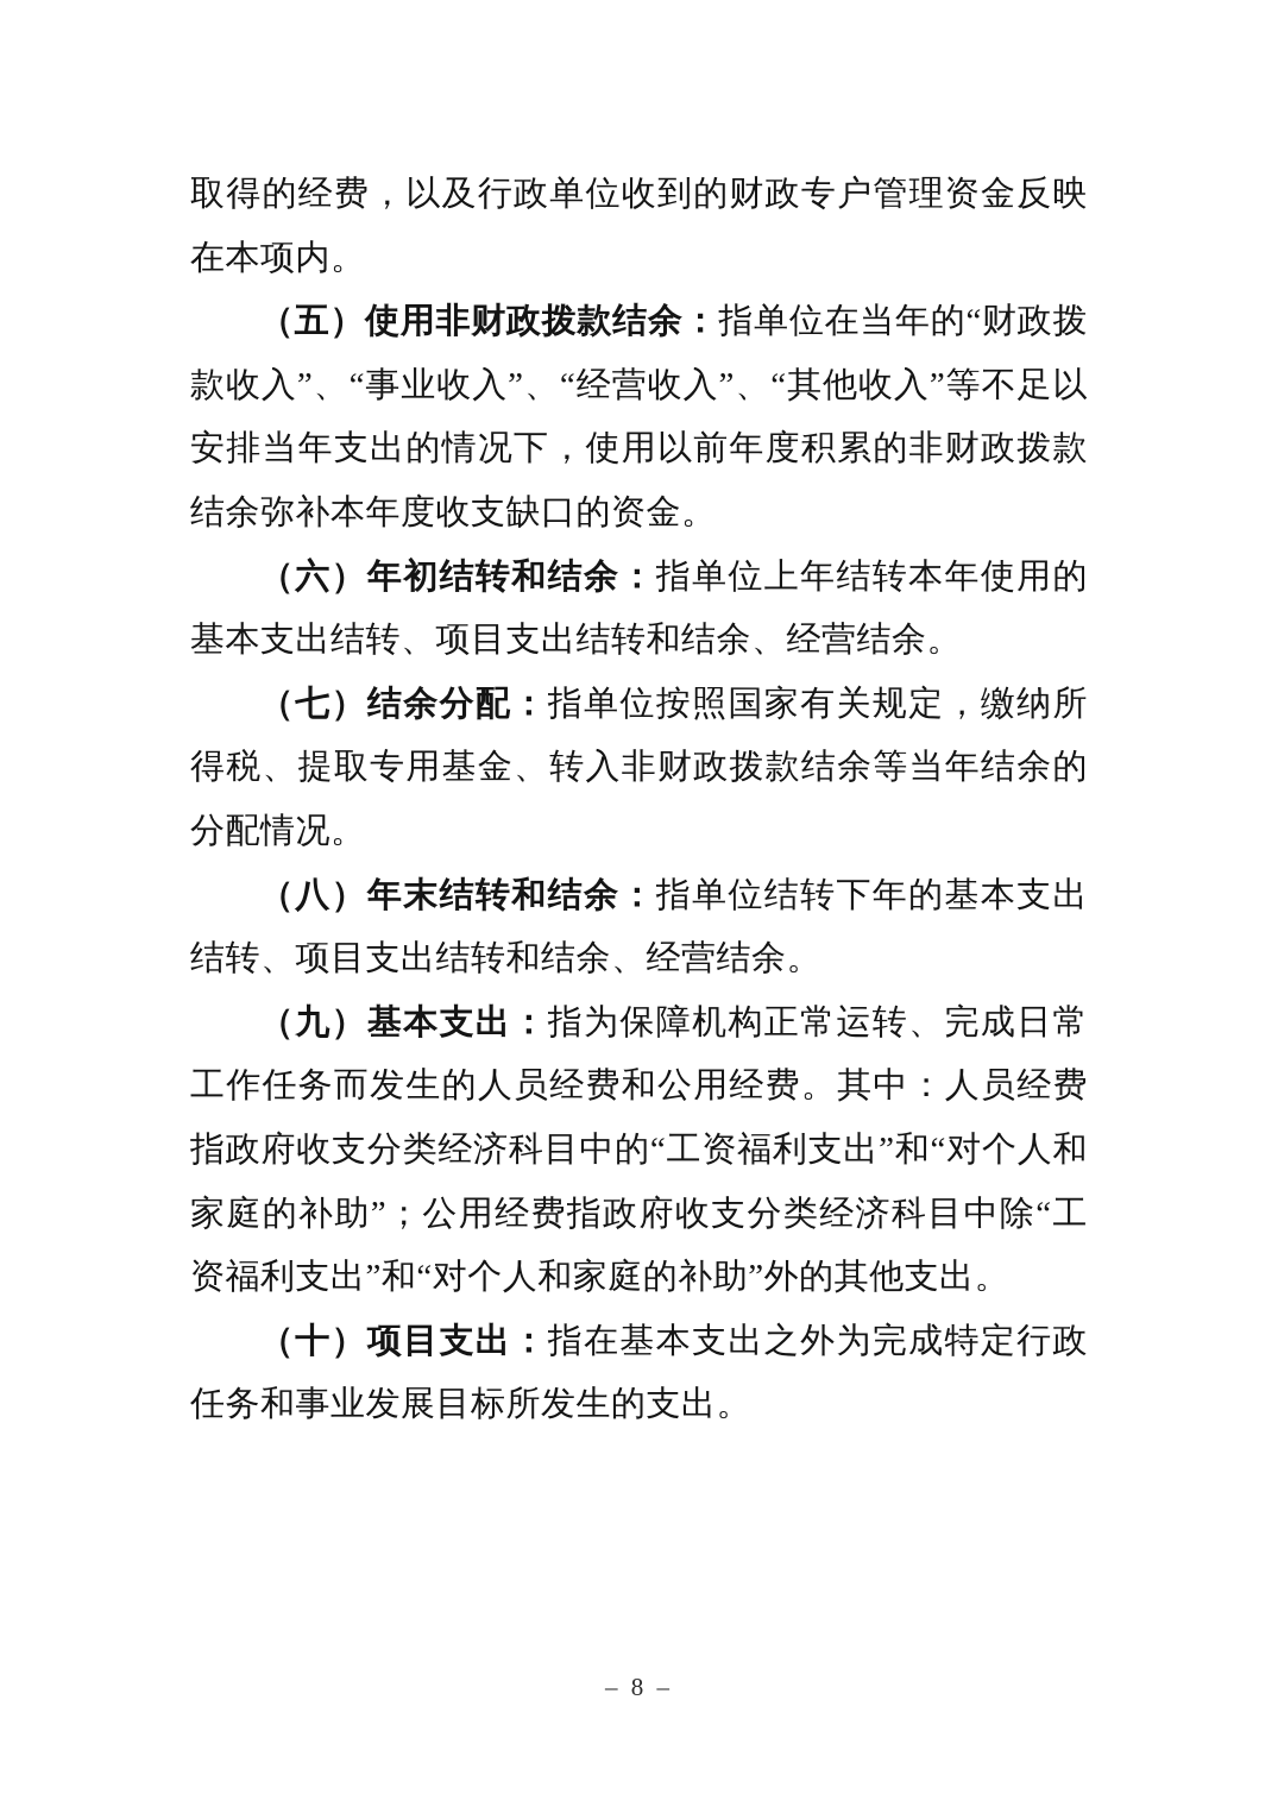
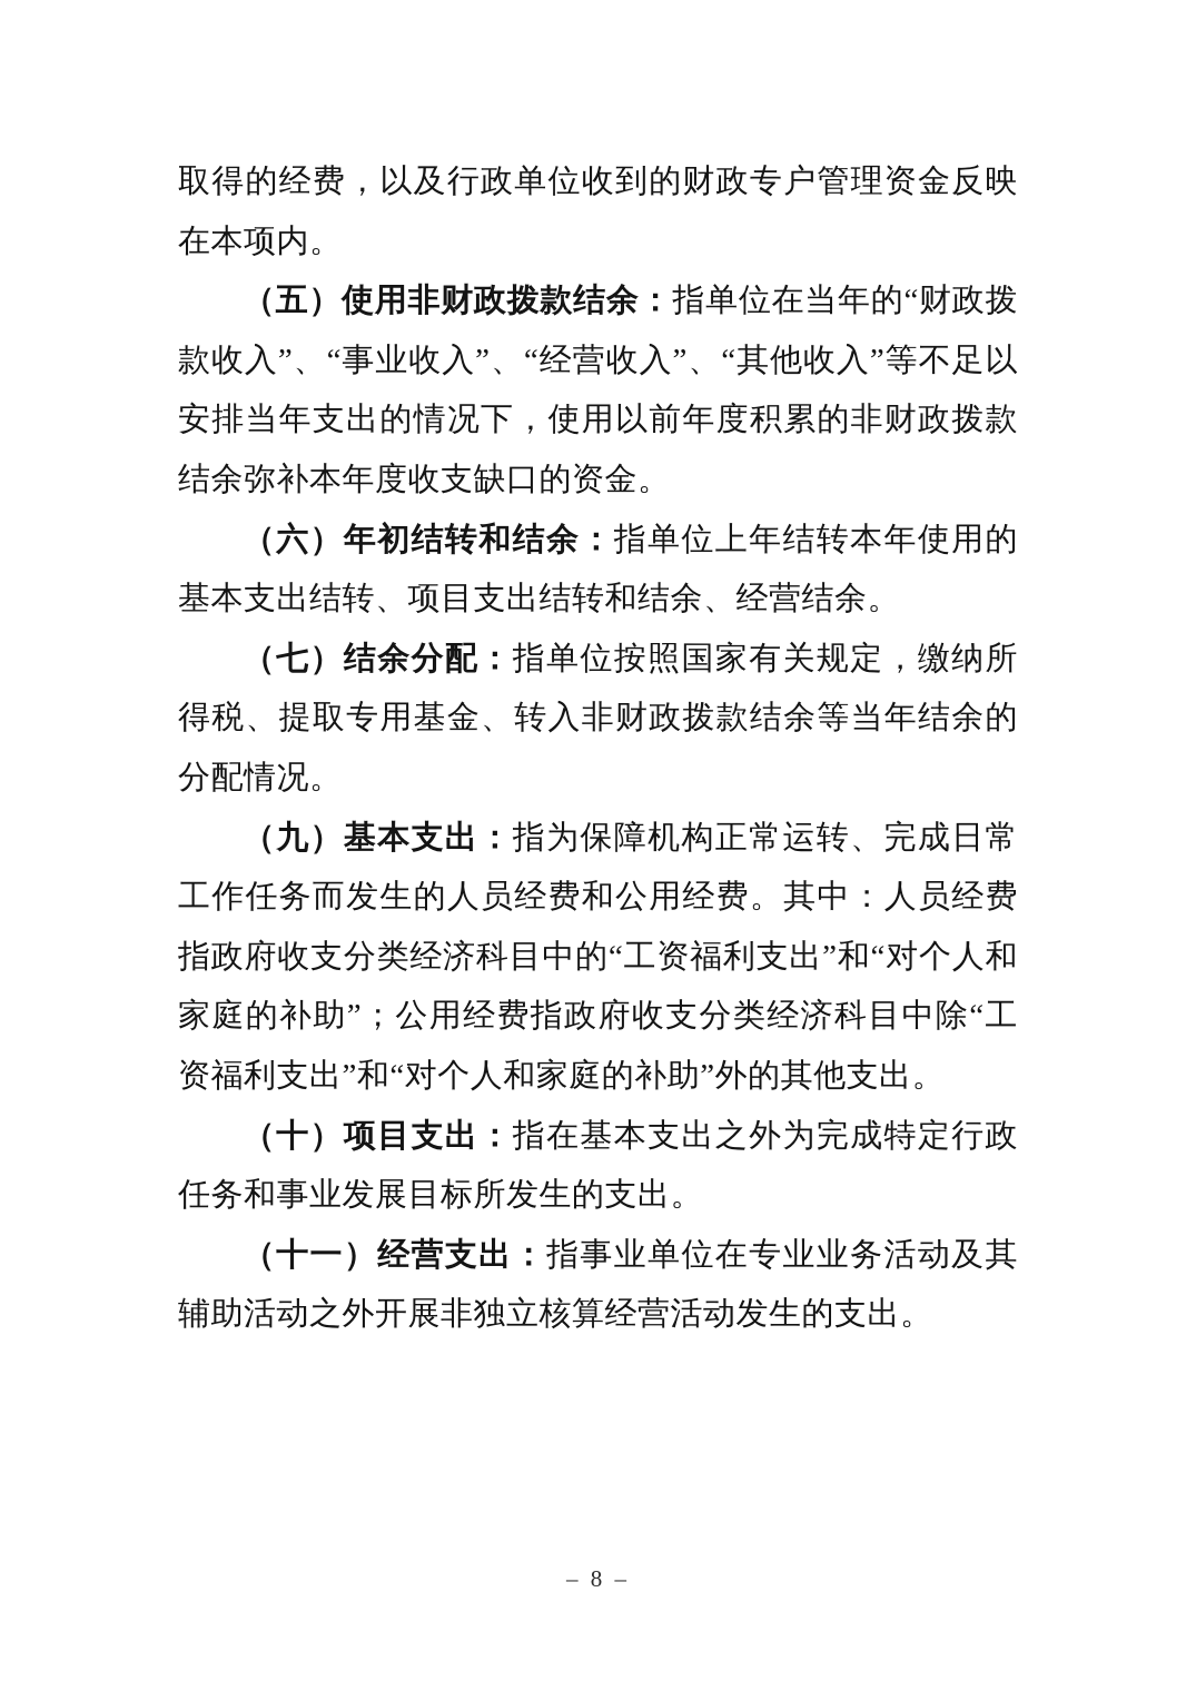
  取得的经费，以及行政单位收到的财政专户管理资金反映在本项内。
  （五）使用非财政拨款结余：指单位在当年的“财政拨款收入”、“事业收入”、“经营收入”、“其他收入”等不足以安排当年支出的情况下，使用以前年度积累的非财政拨款结余弥补本年度收支缺口的资金。
  （六）年初结转和结余：指单位上年结转本年使用的基本支出结转、项目支出结转和结余、经营结余。
  （七）结余分配：指单位按照国家有关规定，缴纳所得税、提取专用基金、转入非财政拨款结余等当年结余的分配情况。
- （八）年末结转和结余：指单位结转下年的基本支出结转、项目支出结转和结余、经营结余。
  （九）基本支出：指为保障机构正常运转、完成日常工作任务而发生的人员经费和公用经费。其中：人员经费指政府收支分类经济科目中的“工资福利支出”和“对个人和家庭的补助”；公用经费指政府收支分类经济科目中除“工资福利支出”和“对个人和家庭的补助”外的其他支出。
  （十）项目支出：指在基本支出之外为完成特定行政任务和事业发展目标所发生的支出。
+ （十一）经营支出：指事业单位在专业业务活动及其辅助活动之外开展非独立核算经营活动发生的支出。
  – 8 –
